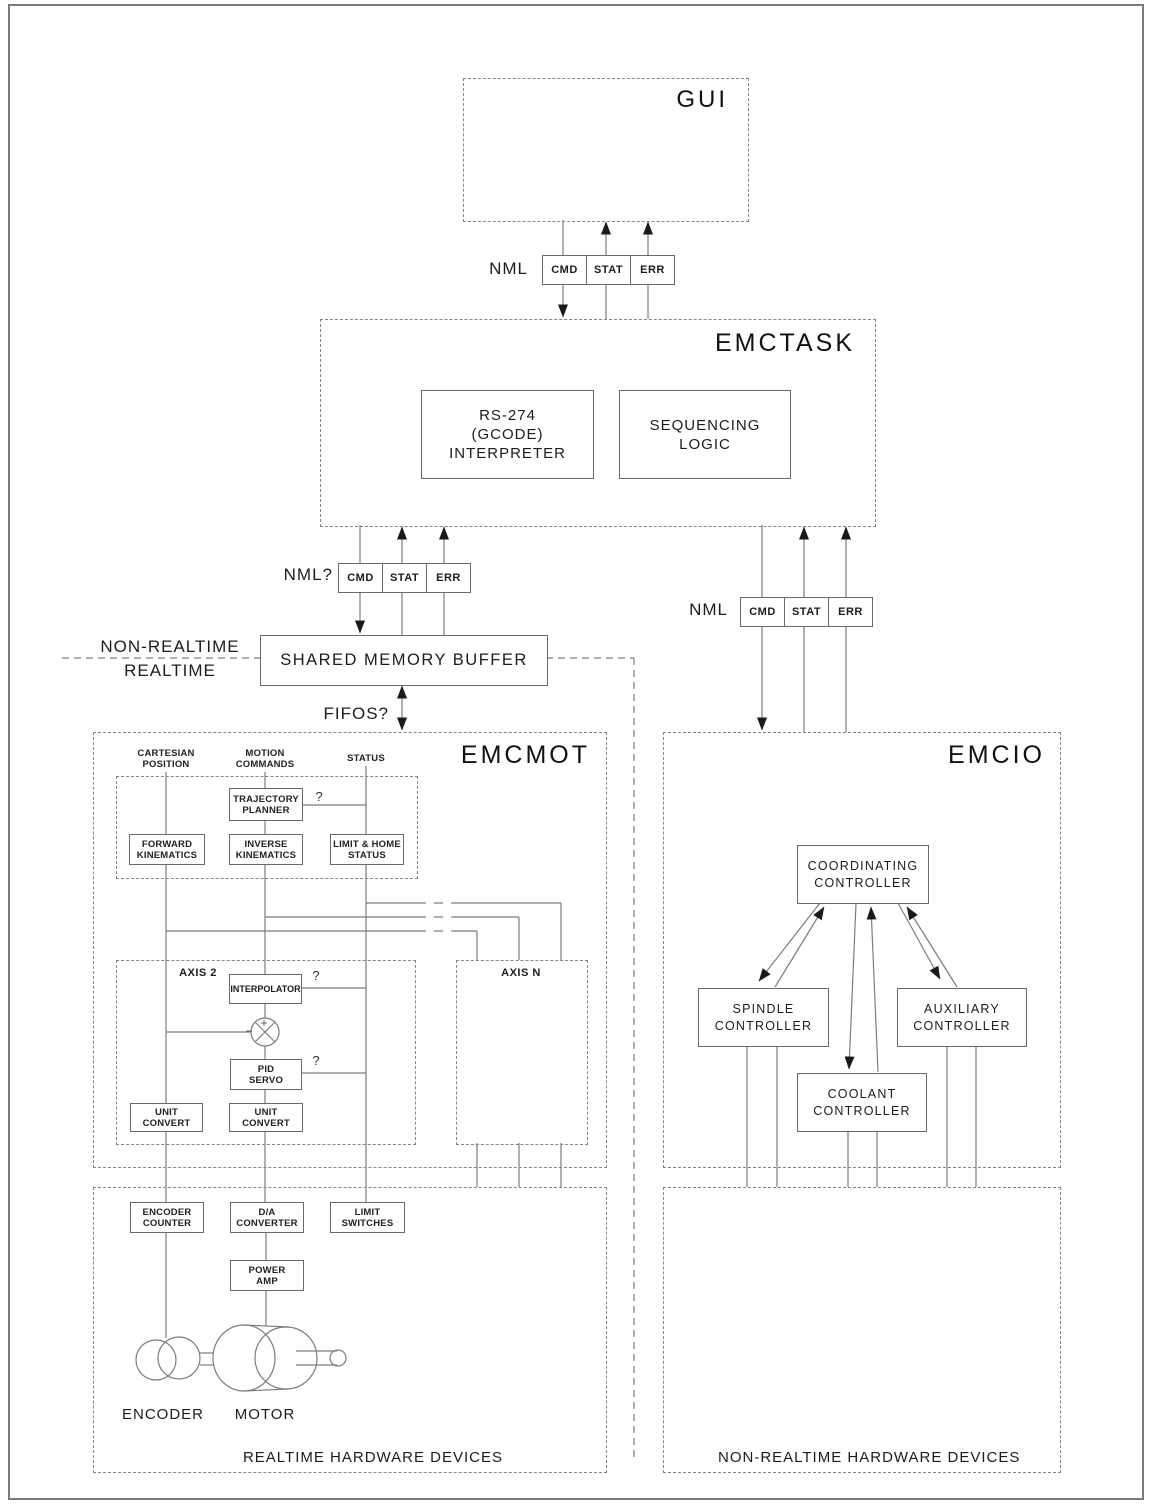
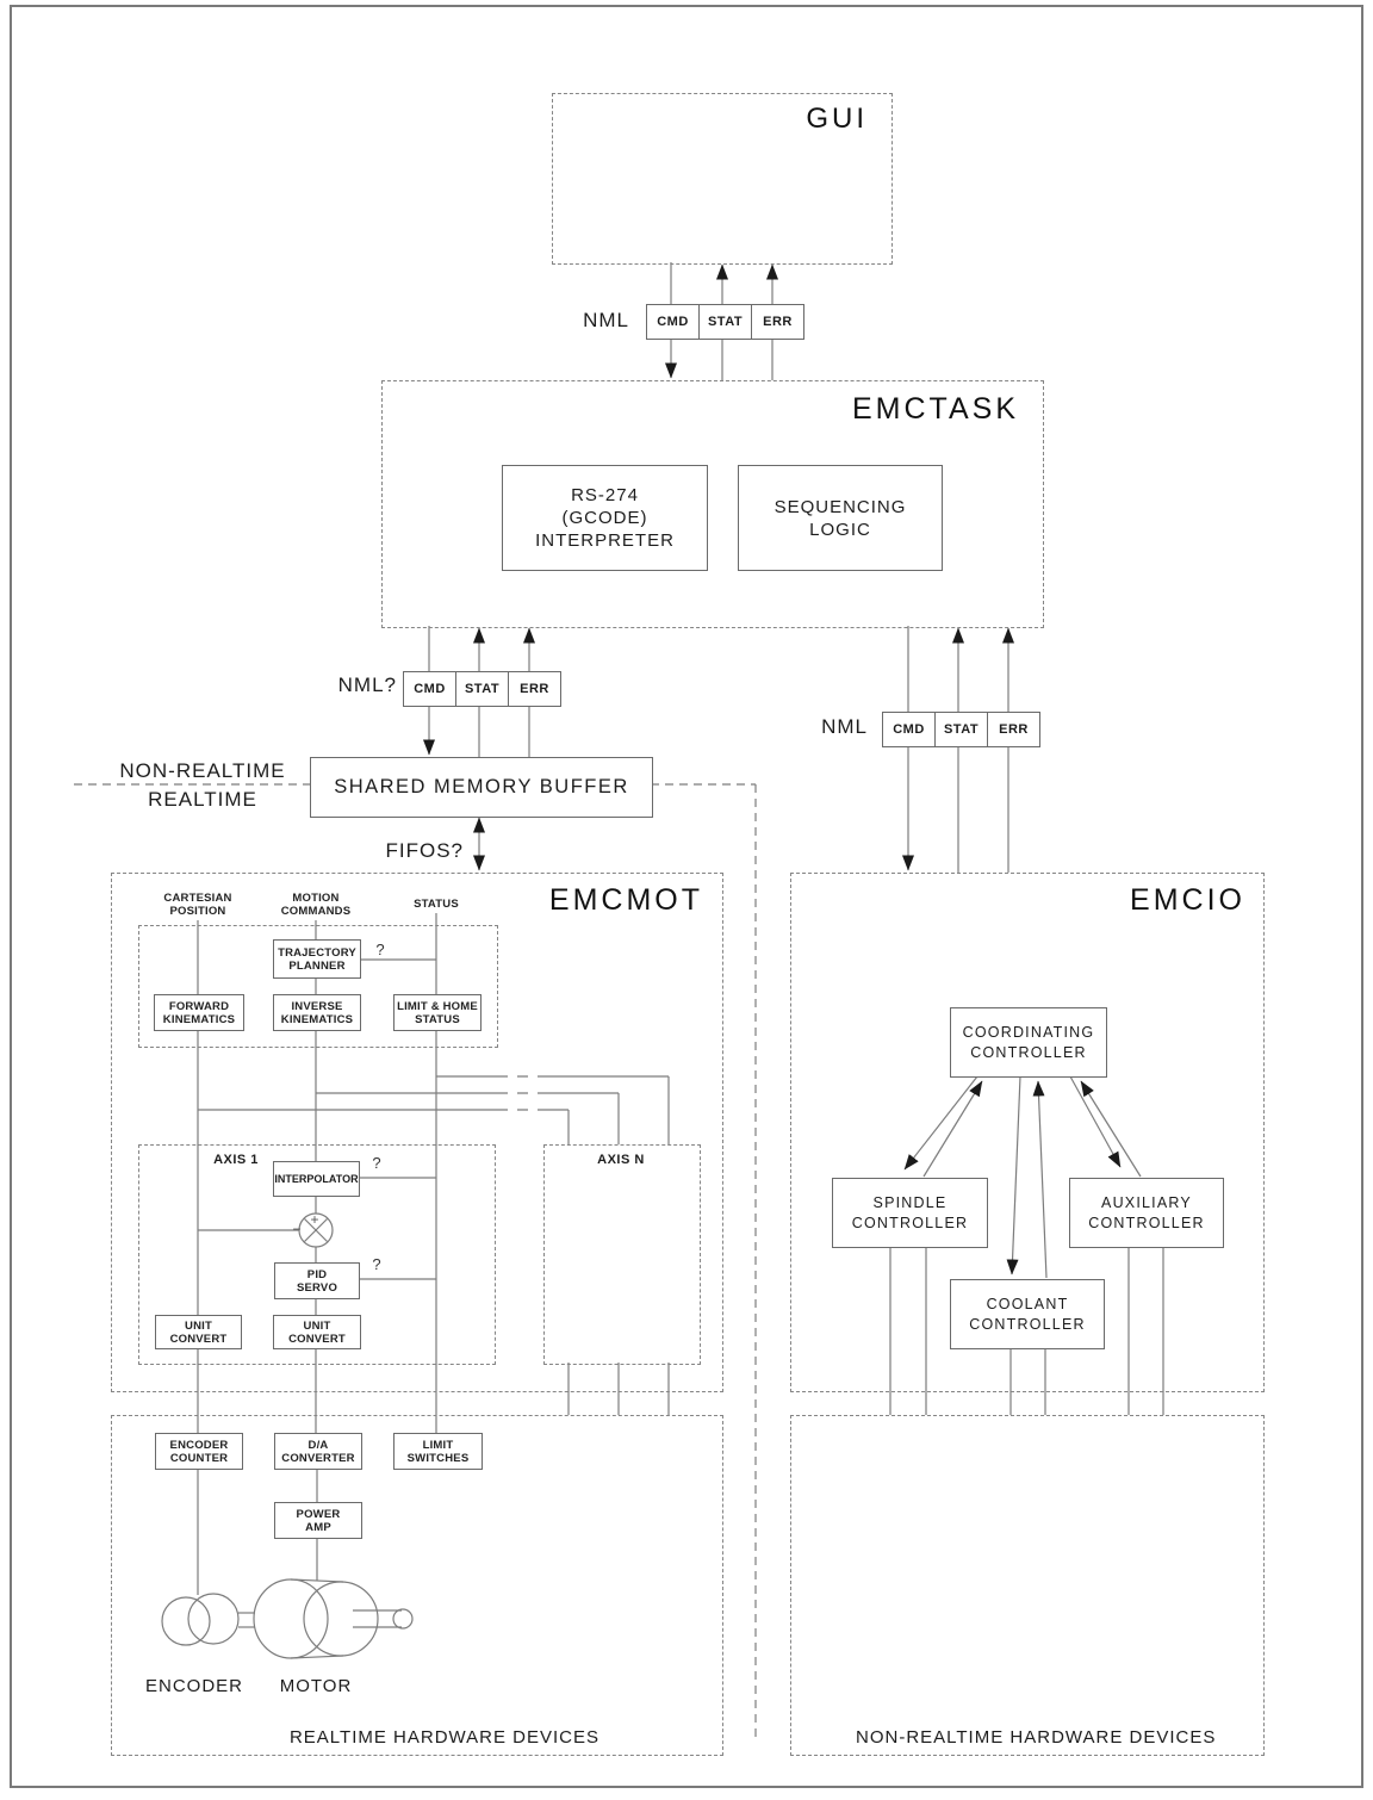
  GUI
  EMCTASK
  EMCMOT
  EMCIO
  NML
  CMD
  STAT
  ERR
  RS-274
  (GCODE)
  INTERPRETER
  SEQUENCING
  LOGIC
  NML?
  CMD
  STAT
  ERR
  NML
  CMD
  STAT
  ERR
  SHARED MEMORY BUFFER
  NON-REALTIME
  REALTIME
  FIFOS?
  CARTESIAN
  POSITION
  MOTION
  COMMANDS
  STATUS
  TRAJECTORY
  PLANNER
  FORWARD
  KINEMATICS
  INVERSE
  KINEMATICS
  LIMIT & HOME
  STATUS
  ?
- AXIS 2
+ AXIS 1
  AXIS N
  INTERPOLATOR
  ?
  +
  −
  PID
  SERVO
  ?
  UNIT
  CONVERT
  UNIT
  CONVERT
  ENCODER
  COUNTER
  D/A
  CONVERTER
  LIMIT
  SWITCHES
  POWER
  AMP
  ENCODER
  MOTOR
  REALTIME HARDWARE DEVICES
  COORDINATING
  CONTROLLER
  SPINDLE
  CONTROLLER
  AUXILIARY
  CONTROLLER
  COOLANT
  CONTROLLER
  NON-REALTIME HARDWARE DEVICES
